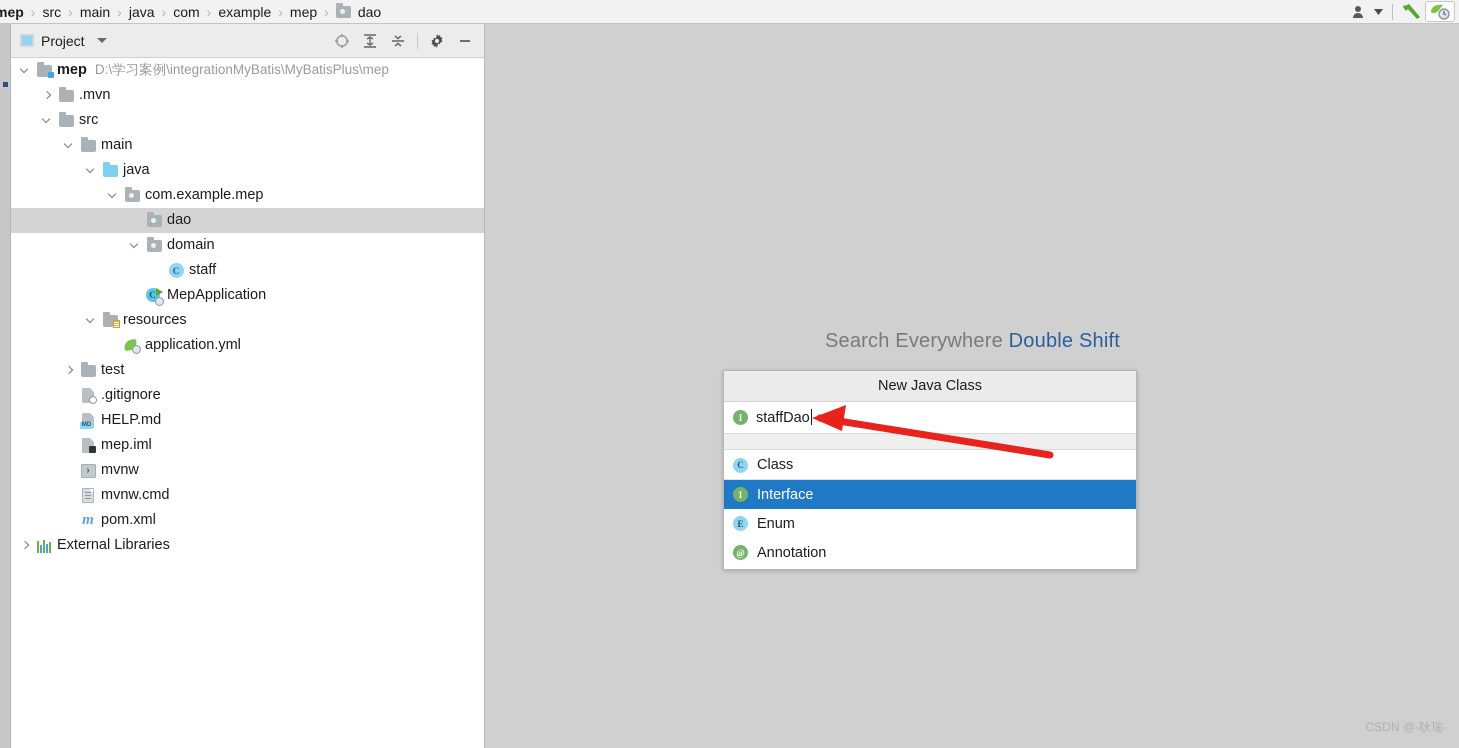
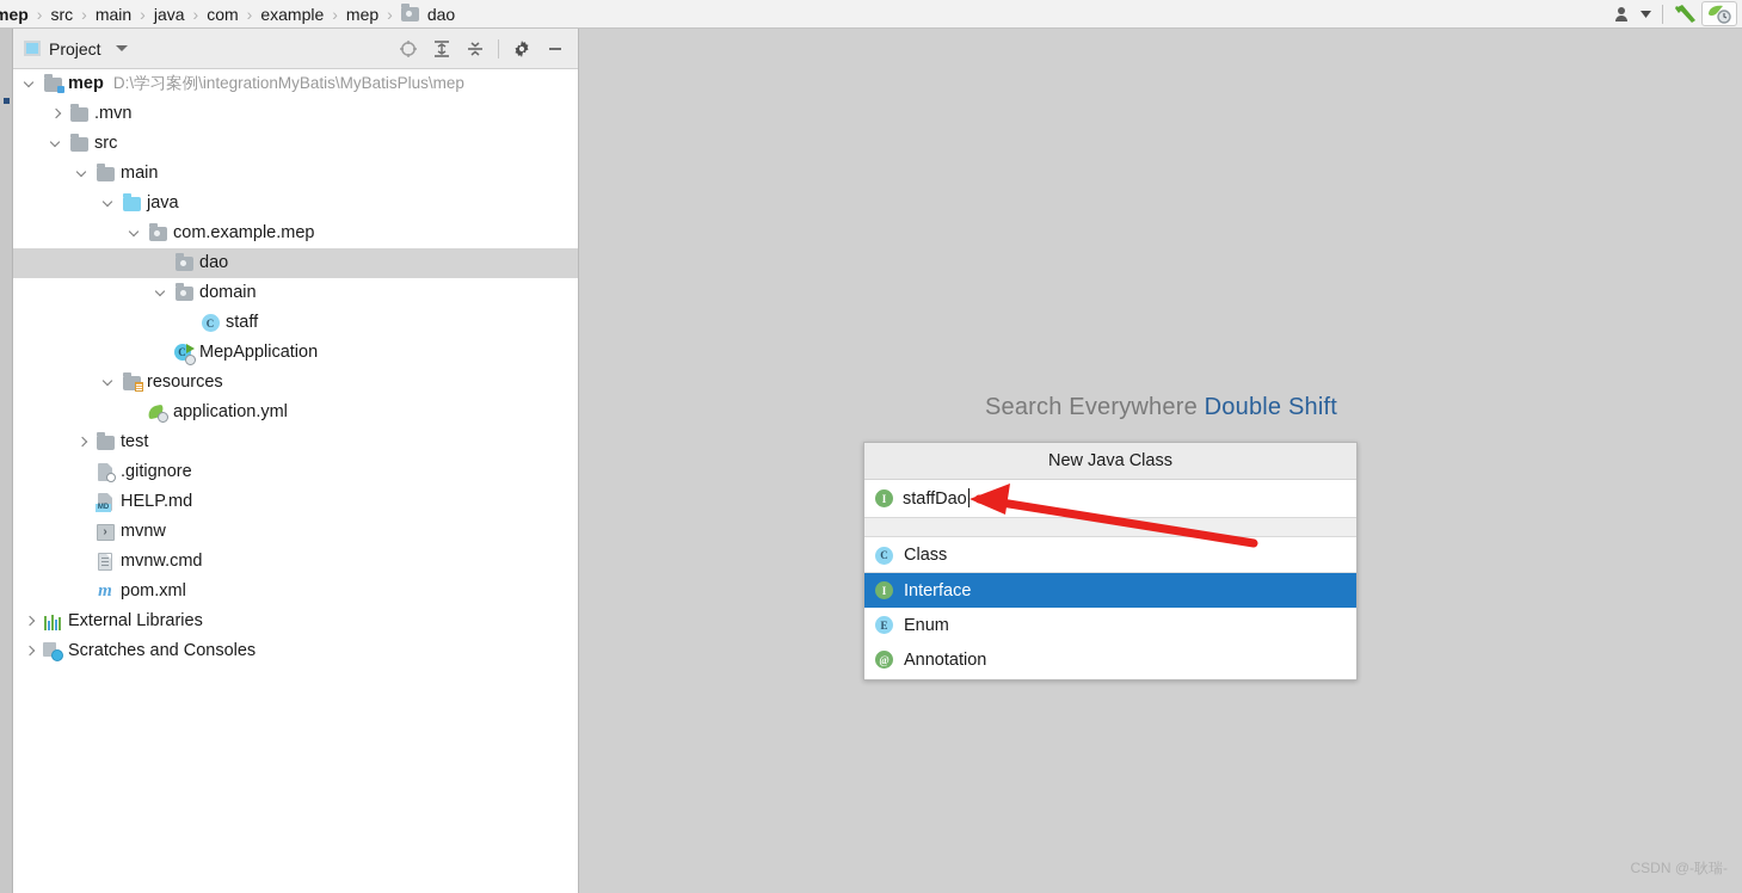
  mep
  ›
  src
  ›
  main
  ›
  java
  ›
  com
  ›
  example
  ›
  mep
  ›
  dao
  Project
  mep
  D:\学习案例\integrationMyBatis\MyBatisPlus\mep
  .mvn
  src
  main
  java
  com.example.mep
  dao
  domain
  C
  staff
  C
  MepApplication
  resources
  application.yml
  test
  .gitignore
  HELP.md
- mep.iml
  ›
  mvnw
  mvnw.cmd
  m
  pom.xml
  External Libraries
+ Scratches and Consoles
  Search Everywhere Double Shift
  New Java Class
  I
  staffDao
  C
  Class
  I
  Interface
  E
  Enum
  @
  Annotation
  CSDN @-耿瑞-
